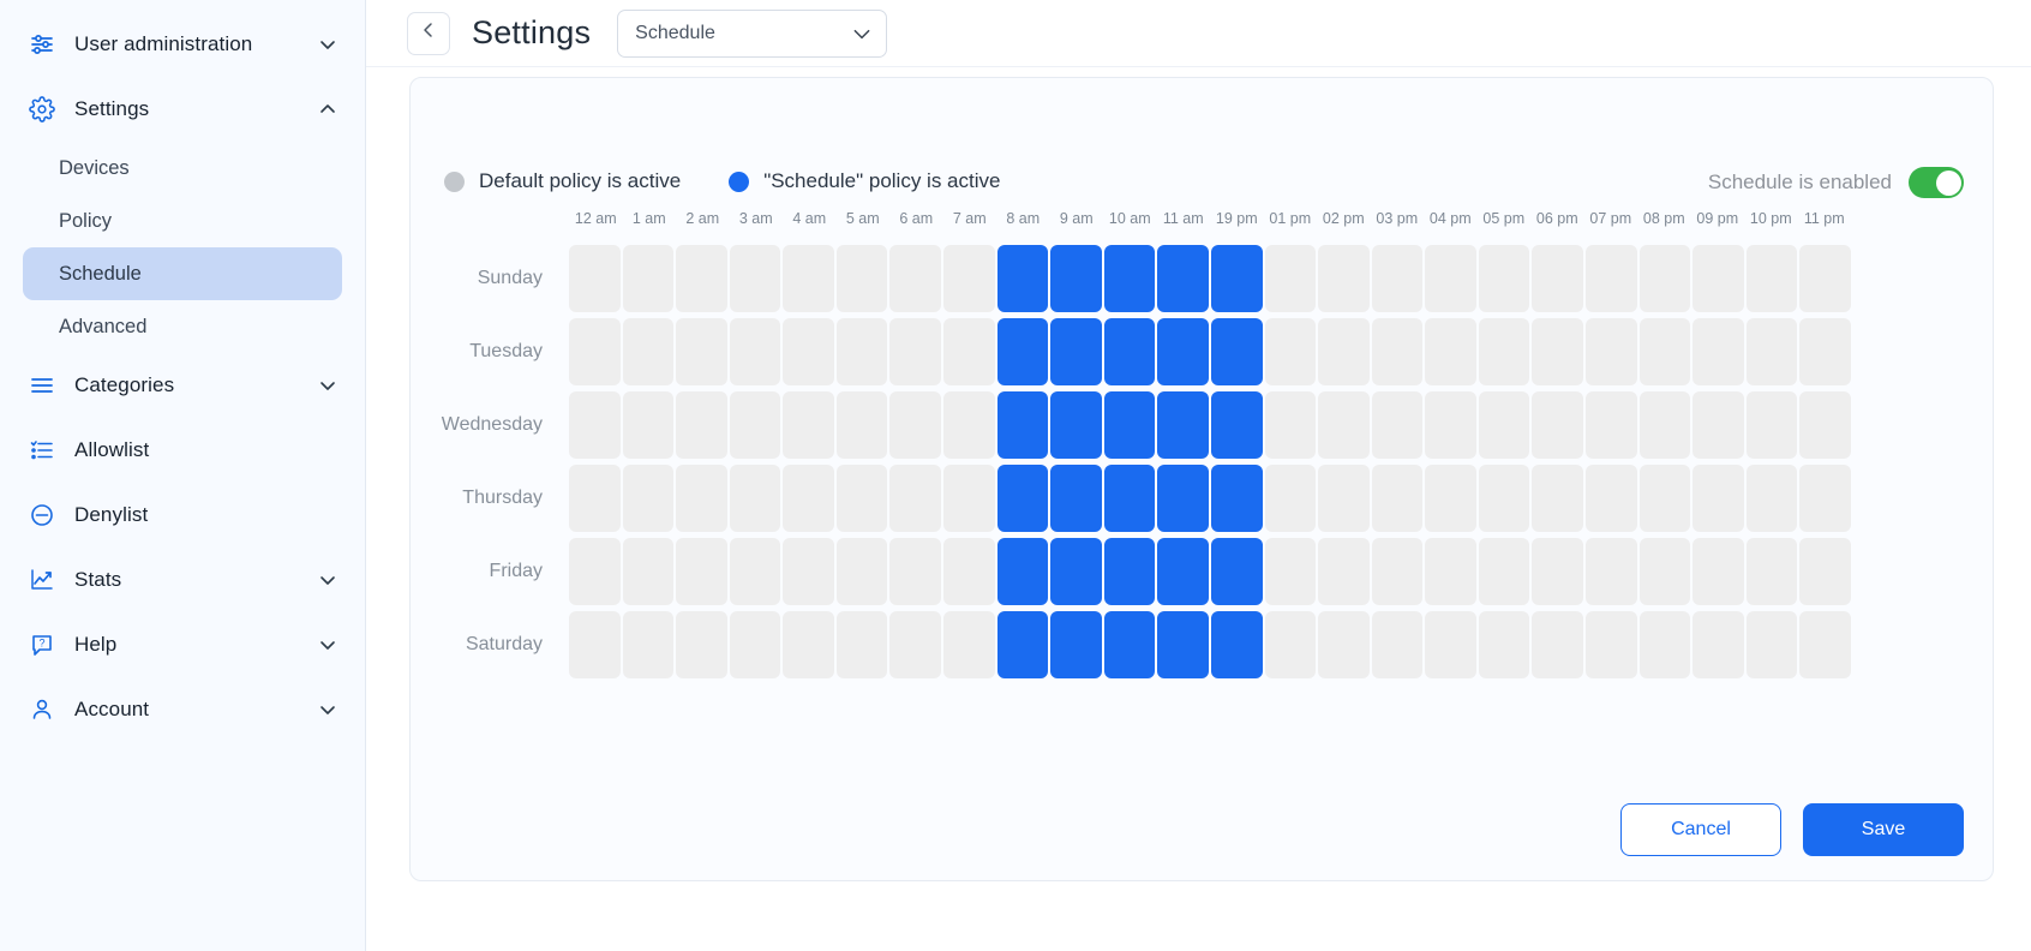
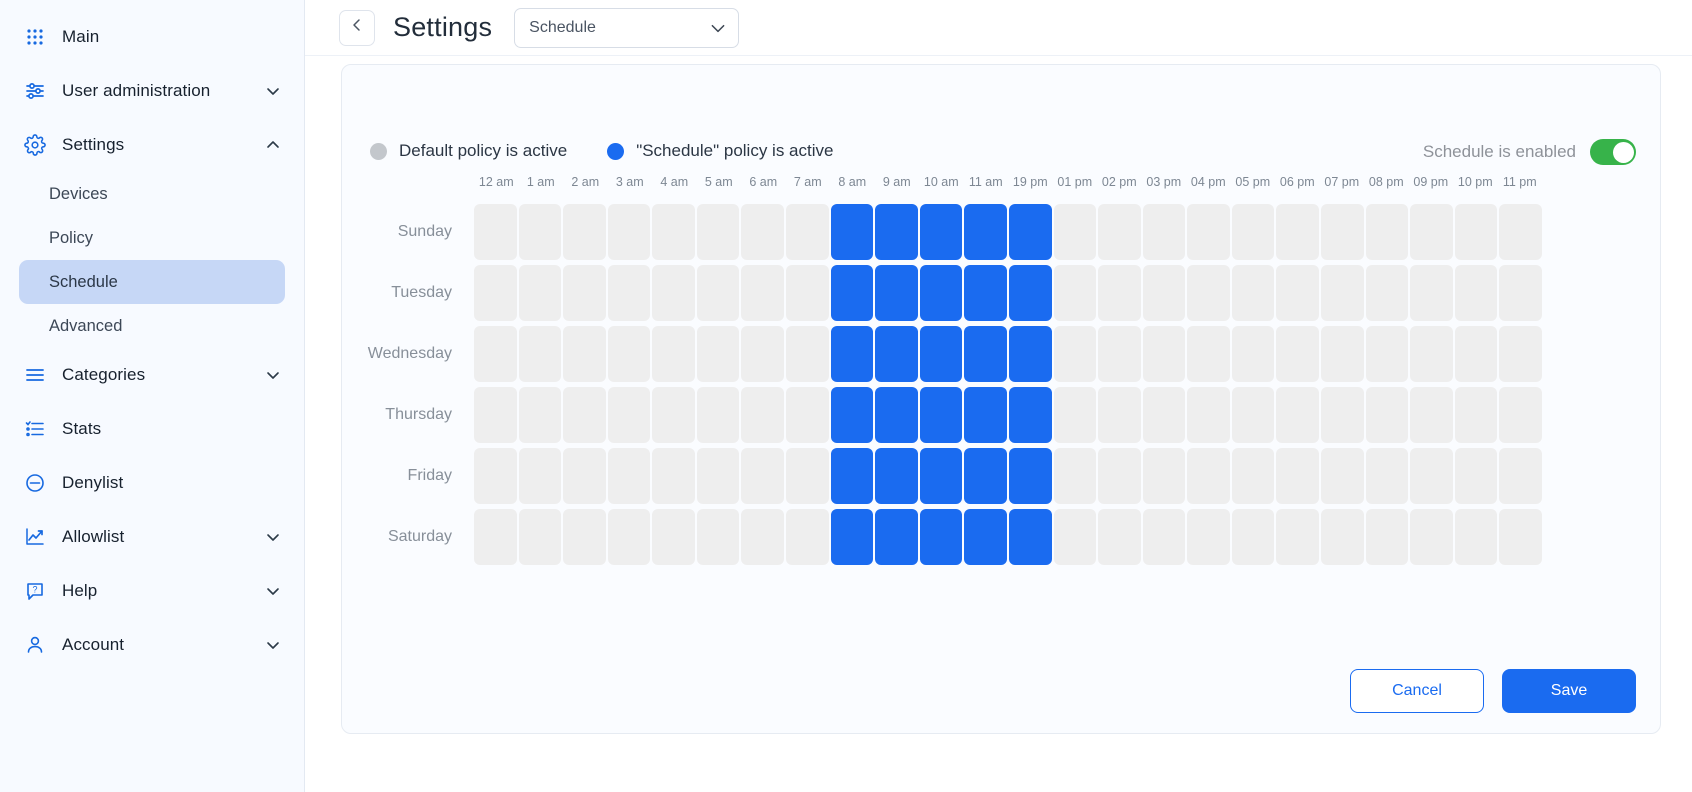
+ Main
  User administration
  Settings
  Devices
  Policy
  Schedule
  Advanced
  Categories
- Allowlist
+ Stats
  Denylist
- Stats
+ Allowlist
  ?
  Help
  Account
  Settings
  Schedule
  Default policy is active
  "Schedule" policy is active
  Schedule is enabled
  12 am
  1 am
  2 am
  3 am
  4 am
  5 am
  6 am
  7 am
  8 am
  9 am
  10 am
  11 am
  19 pm
  01 pm
  02 pm
  03 pm
  04 pm
  05 pm
  06 pm
  07 pm
  08 pm
  09 pm
  10 pm
  11 pm
  Sunday
  Tuesday
  Wednesday
  Thursday
  Friday
  Saturday
  Cancel
  Save
